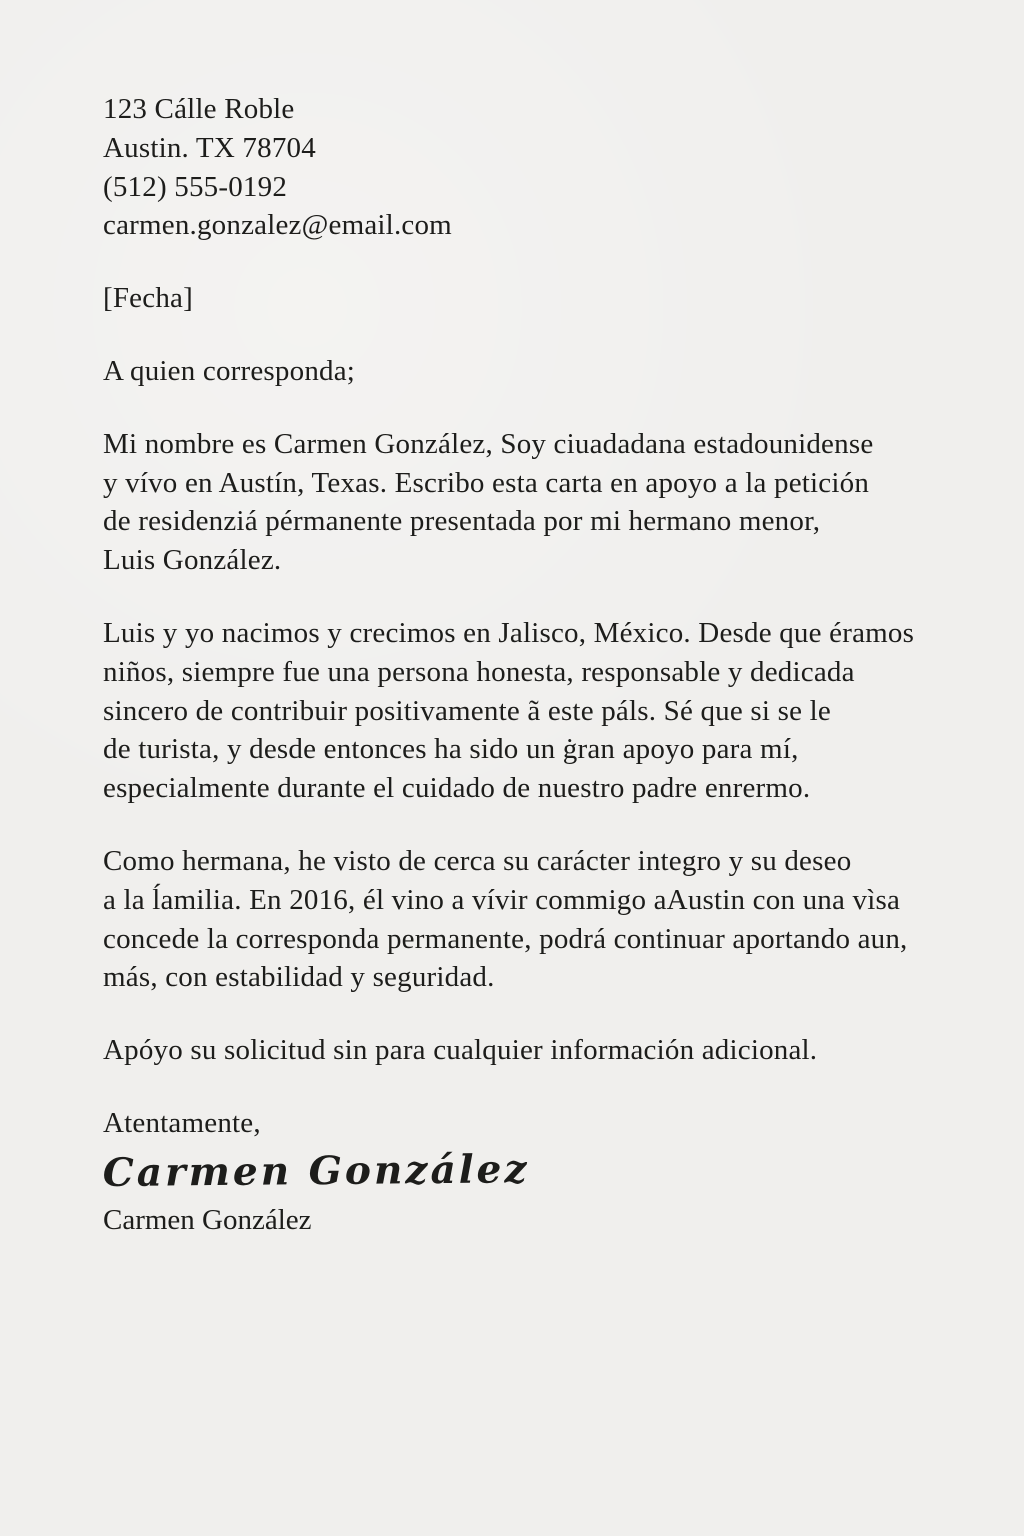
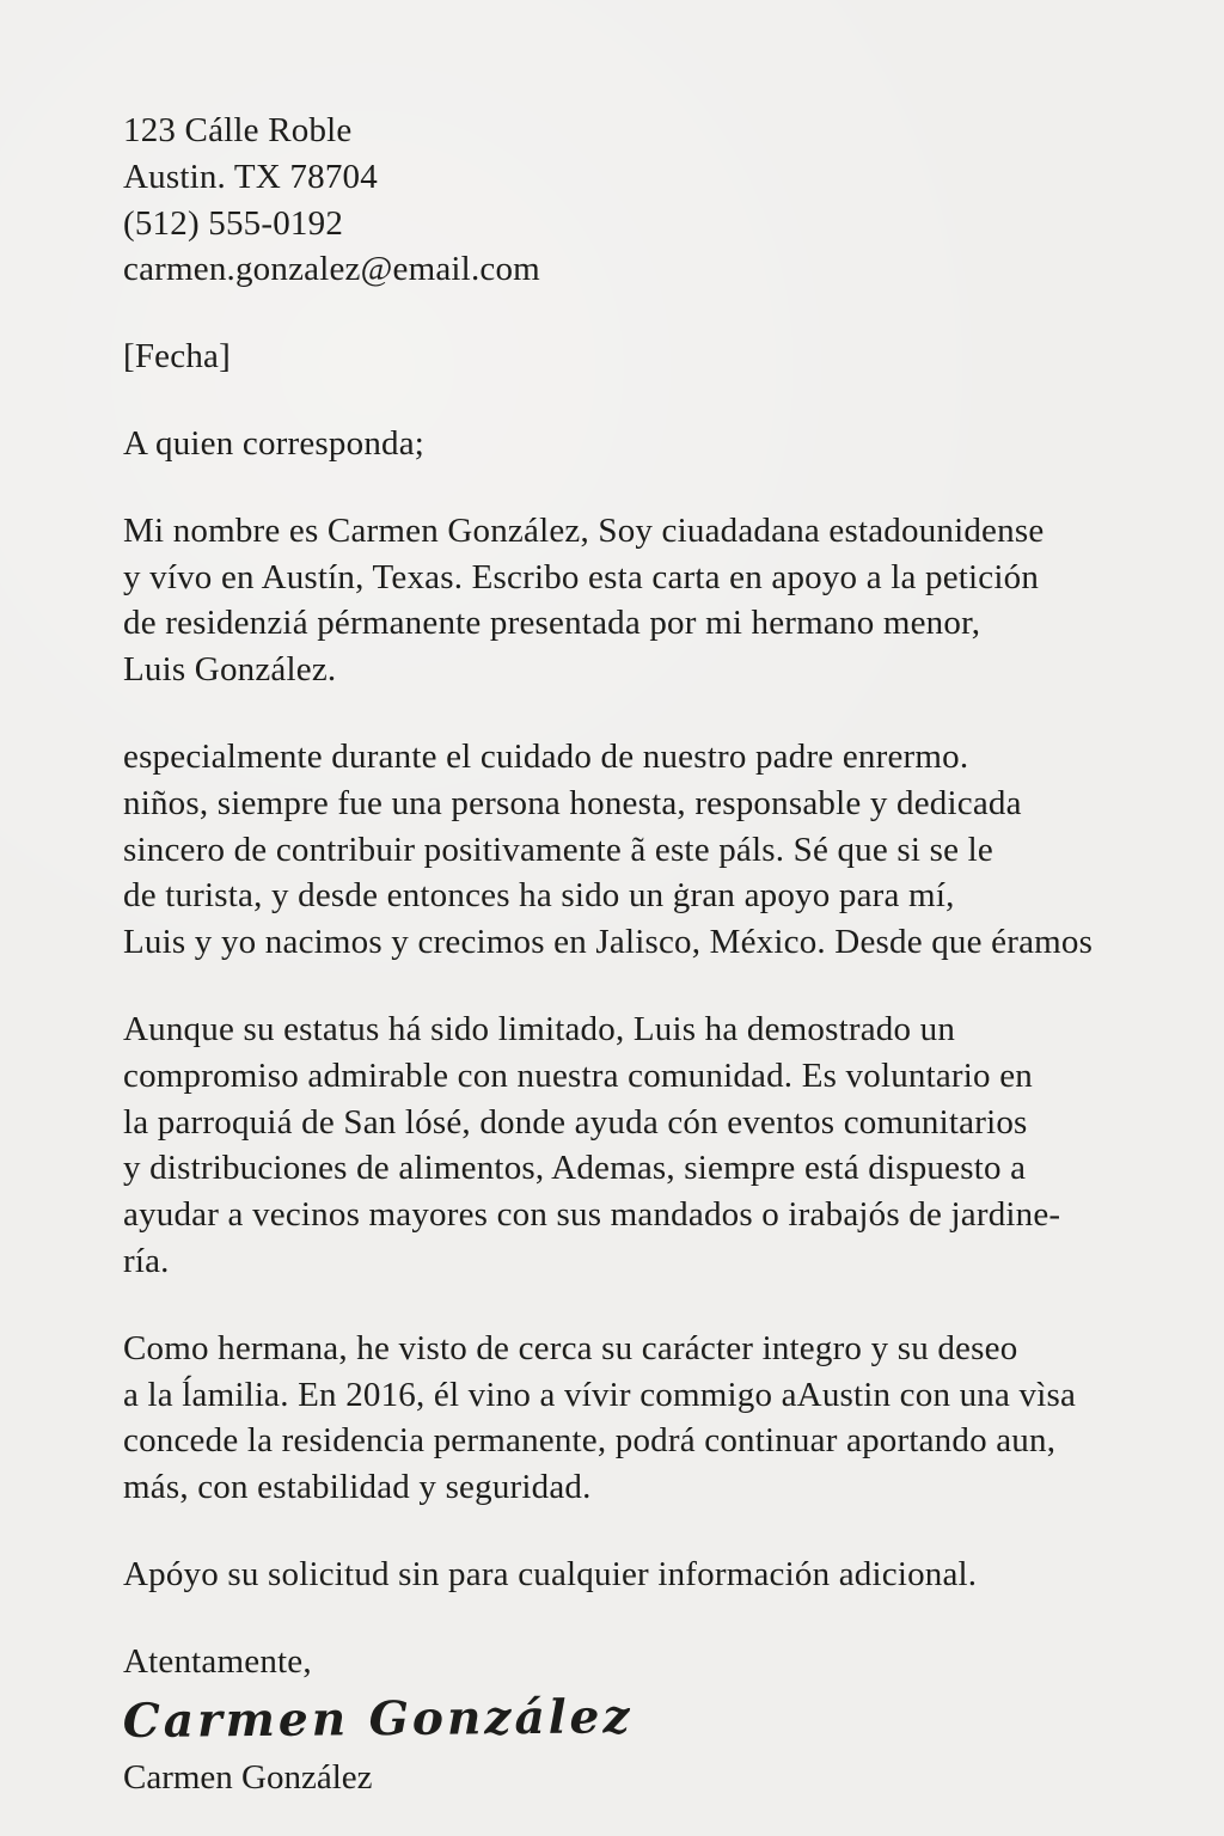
  123 Cálle Roble
  Austin. TX 78704
  (512) 555-0192
  carmen.gonzalez@email.com
  [Fecha]
  A quien corresponda;
  Mi nombre es Carmen González, Soy ciuadadana estadounidense
  y vívo en Austín, Texas. Escribo esta carta en apoyo a la petición
  de residenziá pérmanente presentada por mi hermano menor,
  Luis González.
- Luis y yo nacimos y crecimos en Jalisco, México. Desde que éramos
+ especialmente durante el cuidado de nuestro padre enrermo.
  niños, siempre fue una persona honesta, responsable y dedicada
  sincero de contribuir positivamente ã este páls. Sé que si se le
  de turista, y desde entonces ha sido un ġran apoyo para mí,
- especialmente durante el cuidado de nuestro padre enrermo.
+ Luis y yo nacimos y crecimos en Jalisco, México. Desde que éramos
+ Aunque su estatus há sido limitado, Luis ha demostrado un
+ compromiso admirable con nuestra comunidad. Es voluntario en
+ la parroquiá de San lósé, donde ayuda cón eventos comunitarios
+ y distribuciones de alimentos, Ademas, siempre está dispuesto a
+ ayudar a vecinos mayores con sus mandados o irabajós de jardine-
+ ría.
  Como hermana, he visto de cerca su carácter integro y su deseo
  a la ĺamilia. En 2016, él vino a vívir commigo aAustin con una vìsa
- concede la corresponda permanente, podrá continuar aportando aun,
+ concede la residencia permanente, podrá continuar aportando aun,
  más, con estabilidad y seguridad.
  Apóyo su solicitud sin para cualquier información adicional.
  Atentamente,
  Carmen González
  Carmen González
